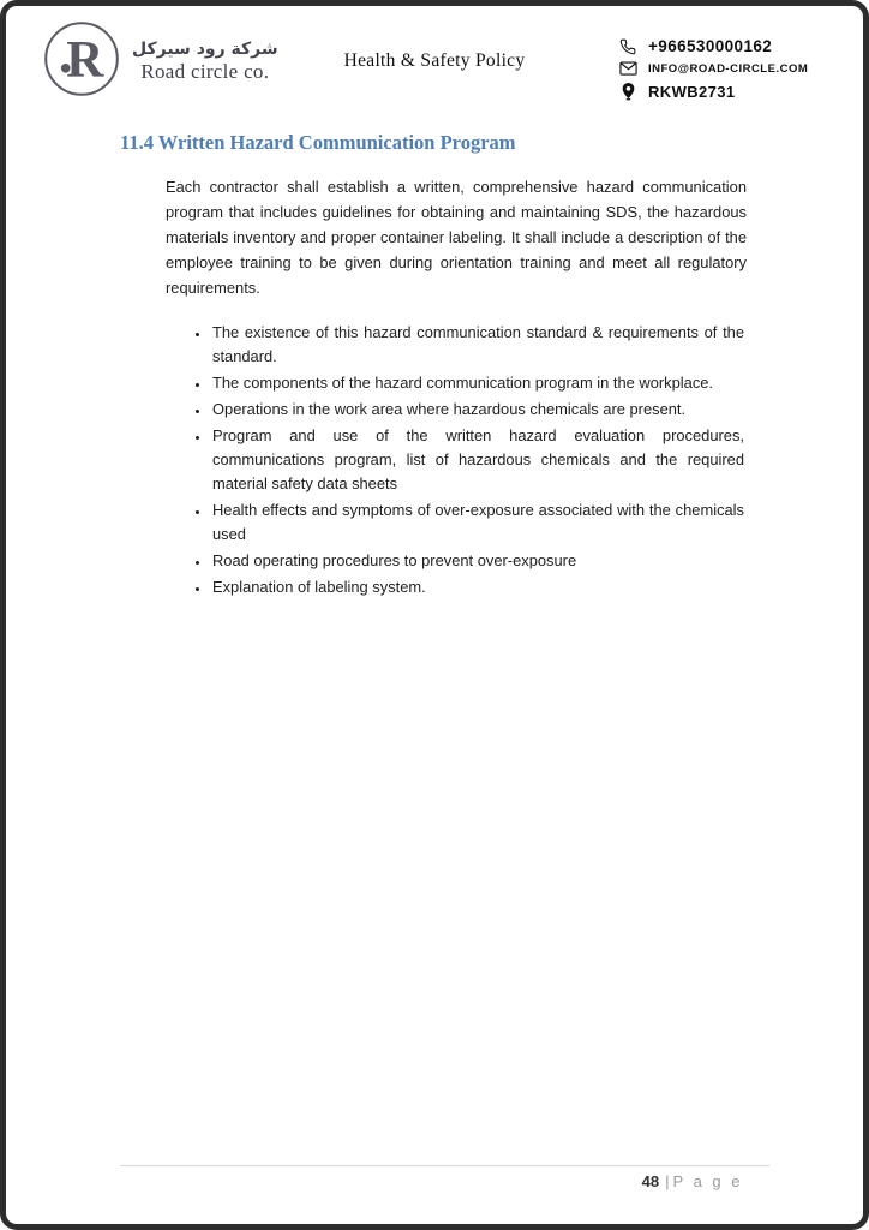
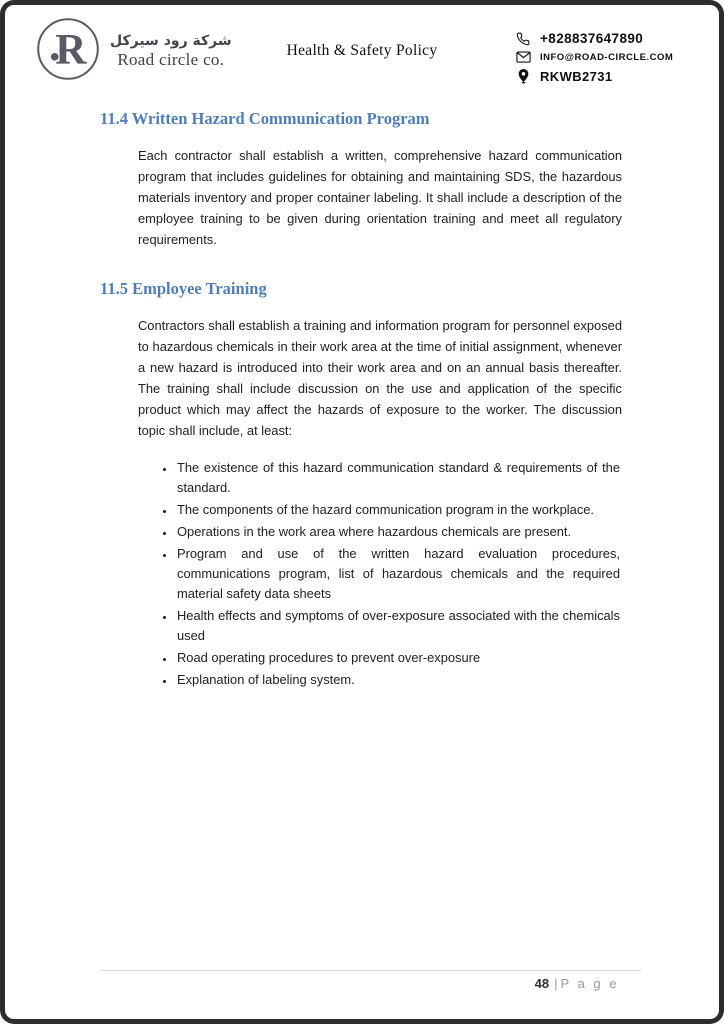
  R
  شركة رود سيركل
  Road circle co.
  Health & Safety Policy
- +966530000162
+ +828837647890
  INFO@ROAD-CIRCLE.COM
  RKWB2731
  11.4 Written Hazard Communication Program
  Each contractor shall establish a written, comprehensive hazard communication program that includes guidelines for obtaining and maintaining SDS, the hazardous materials inventory and proper container labeling. It shall include a description of the employee training to be given during orientation training and meet all regulatory requirements.
+ 11.5 Employee Training
+ Contractors shall establish a training and information program for personnel exposed to hazardous chemicals in their work area at the time of initial assignment, whenever a new hazard is introduced into their work area and on an annual basis thereafter. The training shall include discussion on the use and application of the specific product which may affect the hazards of exposure to the worker. The discussion topic shall include, at least:
  The existence of this hazard communication standard & requirements of the standard.
  The components of the hazard communication program in the workplace.
  Operations in the work area where hazardous chemicals are present.
  Program and use of the written hazard evaluation procedures, communications program, list of hazardous chemicals and the required material safety data sheets
  Health effects and symptoms of over-exposure associated with the chemicals used
  Road operating procedures to prevent over-exposure
  Explanation of labeling system.
  48 | P a g e
